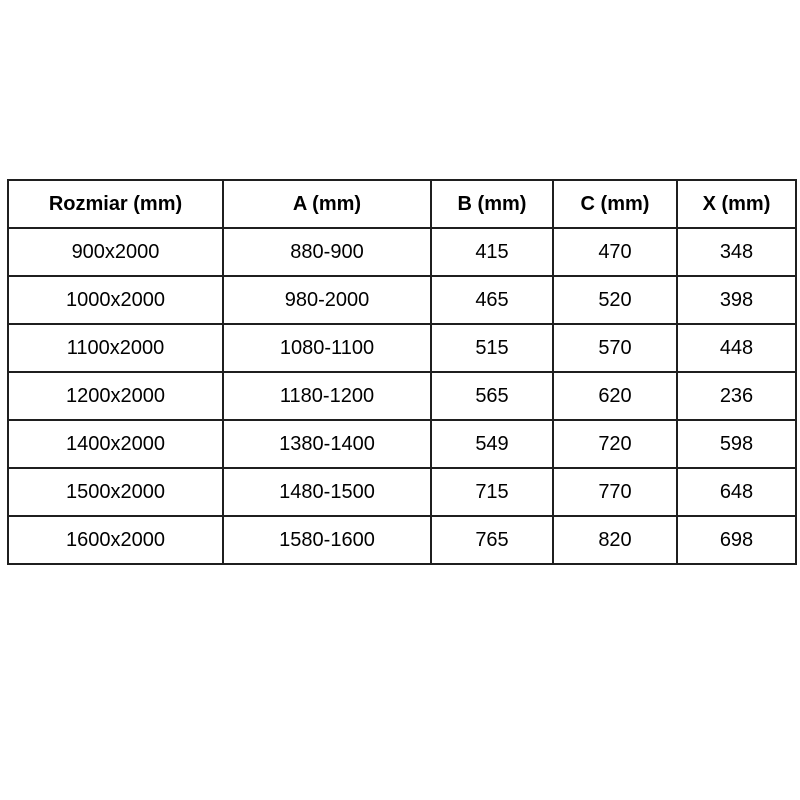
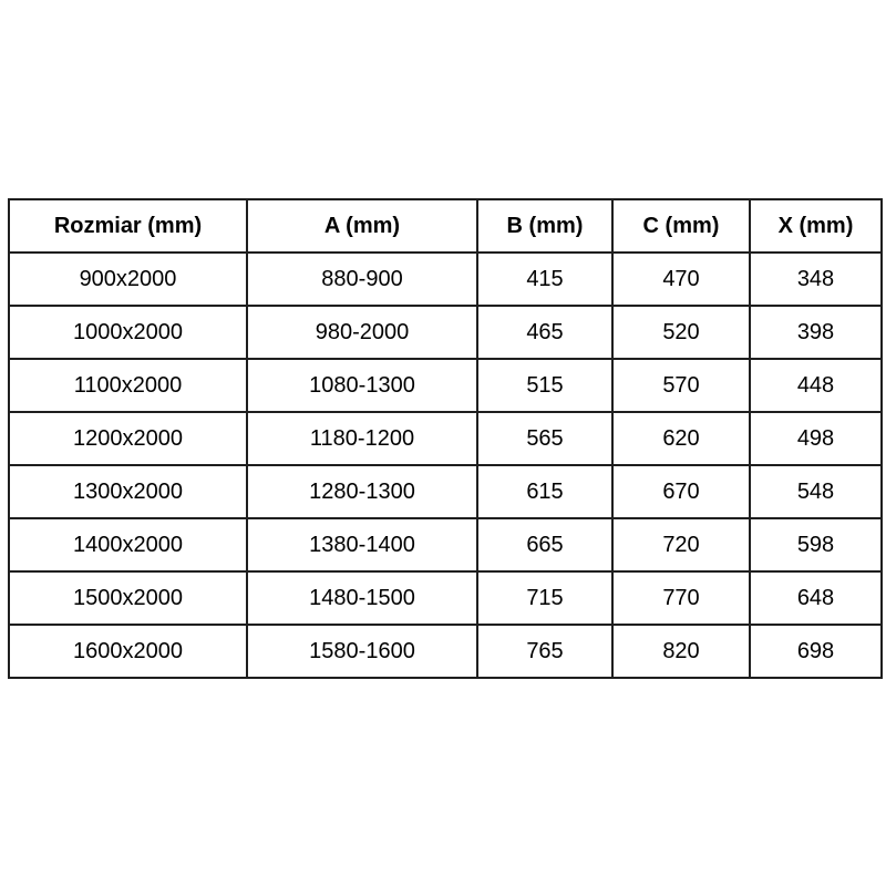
  Rozmiar (mm)	A (mm)	B (mm)	C (mm)	X (mm)
  900x2000	880-900	415	470	348
  1000x2000	980-2000	465	520	398
- 1100x2000	1080-1100	515	570	448
+ 1100x2000	1080-1300	515	570	448
- 1200x2000	1180-1200	565	620	236
+ 1200x2000	1180-1200	565	620	498
+ 1300x2000	1280-1300	615	670	548
- 1400x2000	1380-1400	549	720	598
+ 1400x2000	1380-1400	665	720	598
  1500x2000	1480-1500	715	770	648
  1600x2000	1580-1600	765	820	698
